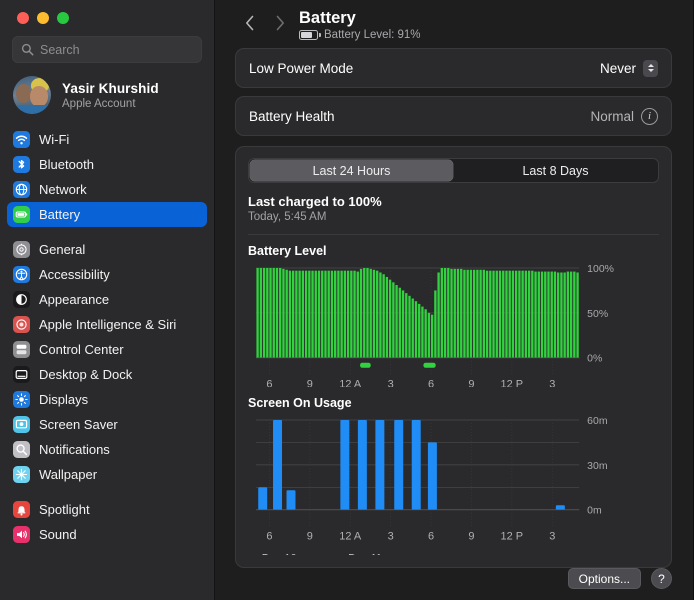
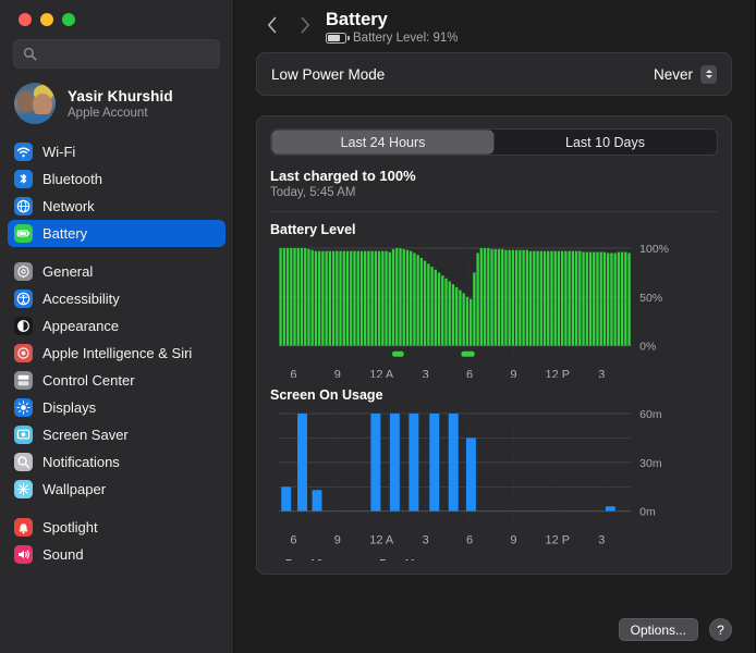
- Search
  Yasir Khurshid
  Apple Account
  Wi-Fi
  Bluetooth
  Network
  Battery
  General
  Accessibility
  Appearance
  Apple Intelligence & Siri
  Control Center
- Desktop & Dock
  Displays
  Screen Saver
  Notifications
  Wallpaper
  Spotlight
  Sound
  Battery
  Battery Level: 91%
  Low Power Mode
  Never
- Battery Health
- Normal
- i
  Last 24 Hours
- Last 8 Days
+ Last 10 Days
  Last charged to 100%
  Today, 5:45 AM
  Battery Level
  100%
  50%
  0%
  6
  9
  12 A
  3
  6
  9
  12 P
  3
  Screen On Usage
  60m
  30m
  0m
  6
  9
  12 A
  3
  6
  9
  12 P
  3
  Options...
  ?
